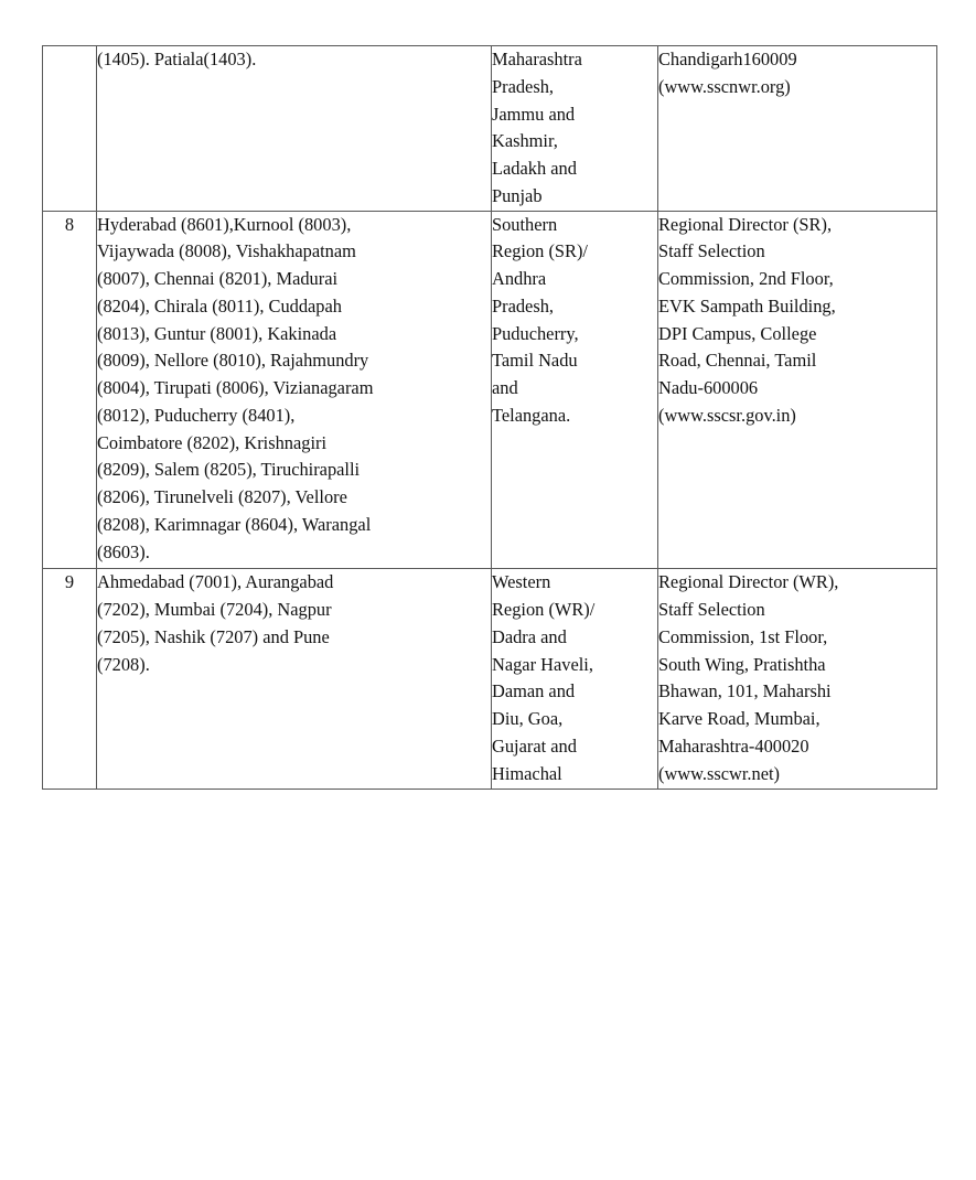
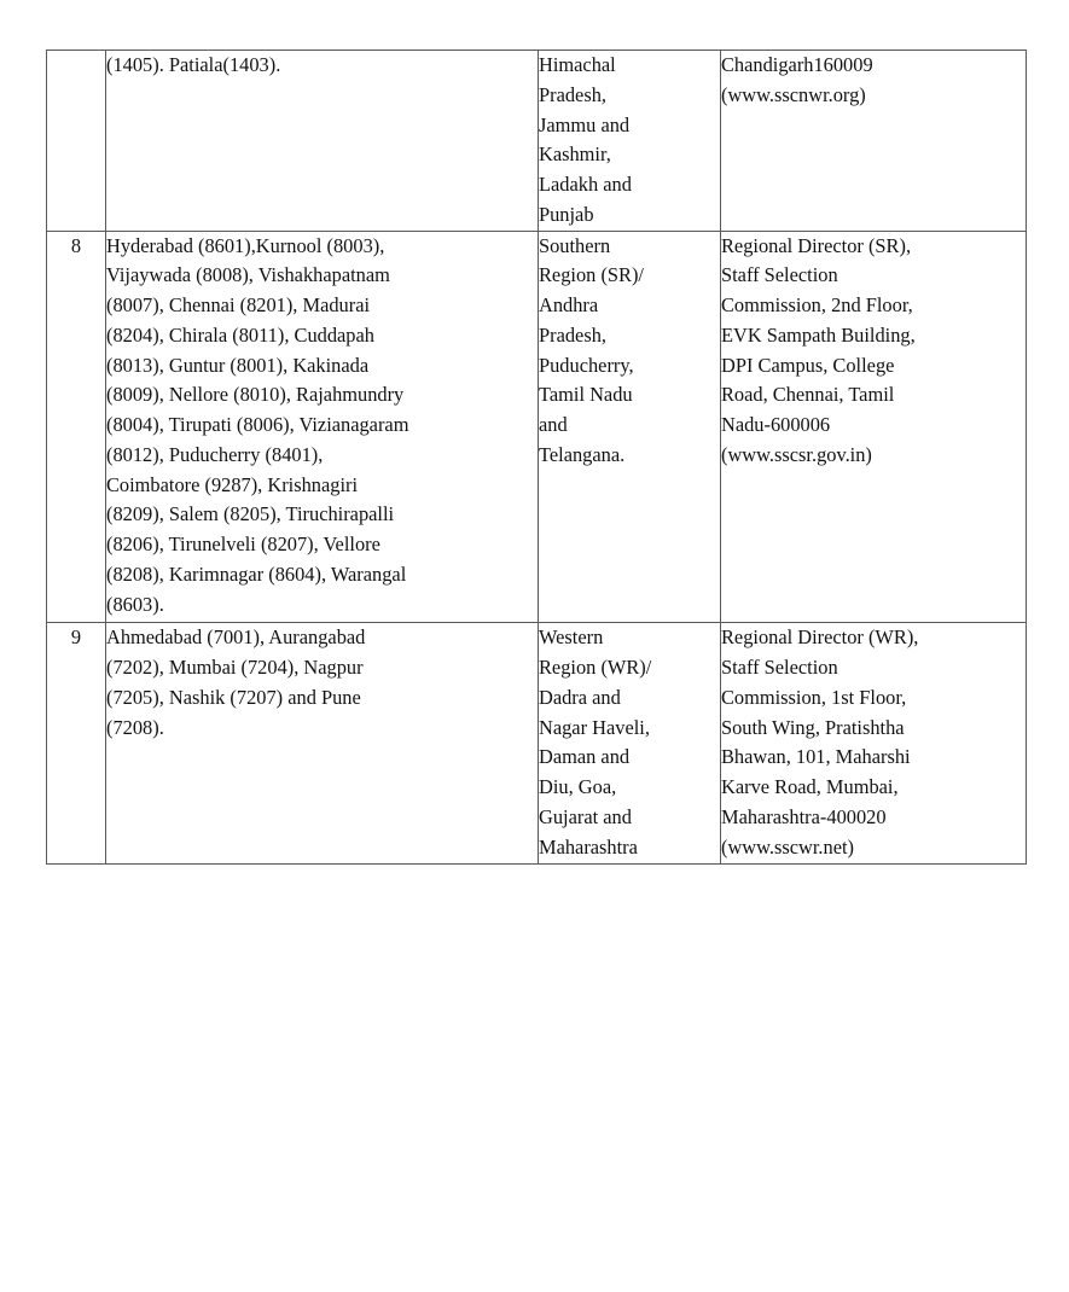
- 	(1405). Patiala(1403).	MaharashtraPradesh,Jammu andKashmir,Ladakh andPunjab	Chandigarh160009(www.sscnwr.org)
+ 	(1405). Patiala(1403).	HimachalPradesh,Jammu andKashmir,Ladakh andPunjab	Chandigarh160009(www.sscnwr.org)
- 8	Hyderabad (8601),Kurnool (8003),Vijaywada (8008), Vishakhapatnam(8007), Chennai (8201), Madurai(8204), Chirala (8011), Cuddapah(8013), Guntur (8001), Kakinada(8009), Nellore (8010), Rajahmundry(8004), Tirupati (8006), Vizianagaram(8012), Puducherry (8401),Coimbatore (8202), Krishnagiri(8209), Salem (8205), Tiruchirapalli(8206), Tirunelveli (8207), Vellore(8208), Karimnagar (8604), Warangal(8603).	SouthernRegion (SR)/AndhraPradesh,Puducherry,Tamil NaduandTelangana.	Regional Director (SR),Staff SelectionCommission, 2nd Floor,EVK Sampath Building,DPI Campus, CollegeRoad, Chennai, TamilNadu-600006(www.sscsr.gov.in)
+ 8	Hyderabad (8601),Kurnool (8003),Vijaywada (8008), Vishakhapatnam(8007), Chennai (8201), Madurai(8204), Chirala (8011), Cuddapah(8013), Guntur (8001), Kakinada(8009), Nellore (8010), Rajahmundry(8004), Tirupati (8006), Vizianagaram(8012), Puducherry (8401),Coimbatore (9287), Krishnagiri(8209), Salem (8205), Tiruchirapalli(8206), Tirunelveli (8207), Vellore(8208), Karimnagar (8604), Warangal(8603).	SouthernRegion (SR)/AndhraPradesh,Puducherry,Tamil NaduandTelangana.	Regional Director (SR),Staff SelectionCommission, 2nd Floor,EVK Sampath Building,DPI Campus, CollegeRoad, Chennai, TamilNadu-600006(www.sscsr.gov.in)
- 9	Ahmedabad (7001), Aurangabad(7202), Mumbai (7204), Nagpur(7205), Nashik (7207) and Pune(7208).	WesternRegion (WR)/Dadra andNagar Haveli,Daman andDiu, Goa,Gujarat andHimachal	Regional Director (WR),Staff SelectionCommission, 1st Floor,South Wing, PratishthaBhawan, 101, MaharshiKarve Road, Mumbai,Maharashtra-400020(www.sscwr.net)
+ 9	Ahmedabad (7001), Aurangabad(7202), Mumbai (7204), Nagpur(7205), Nashik (7207) and Pune(7208).	WesternRegion (WR)/Dadra andNagar Haveli,Daman andDiu, Goa,Gujarat andMaharashtra	Regional Director (WR),Staff SelectionCommission, 1st Floor,South Wing, PratishthaBhawan, 101, MaharshiKarve Road, Mumbai,Maharashtra-400020(www.sscwr.net)
